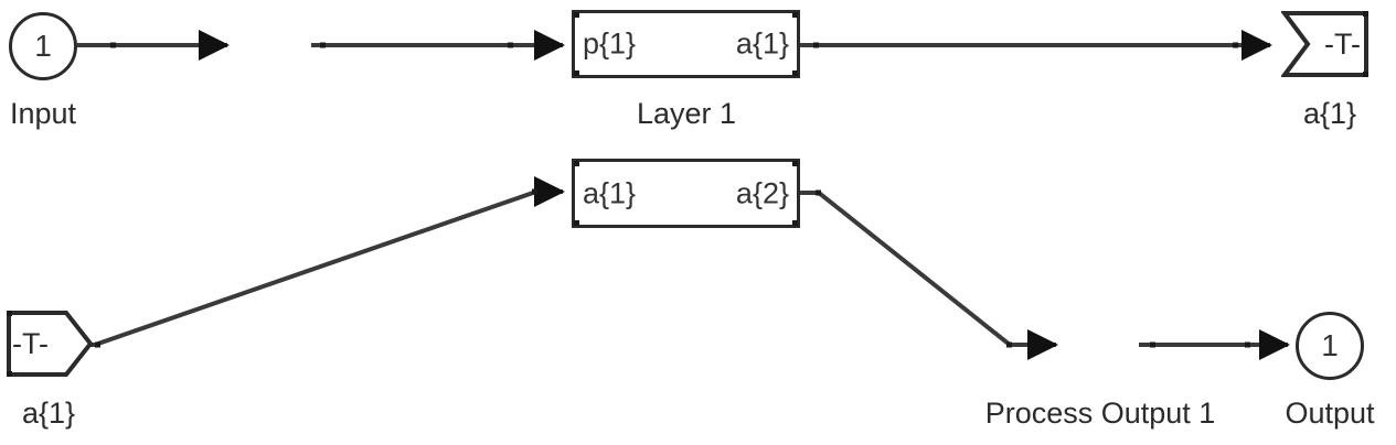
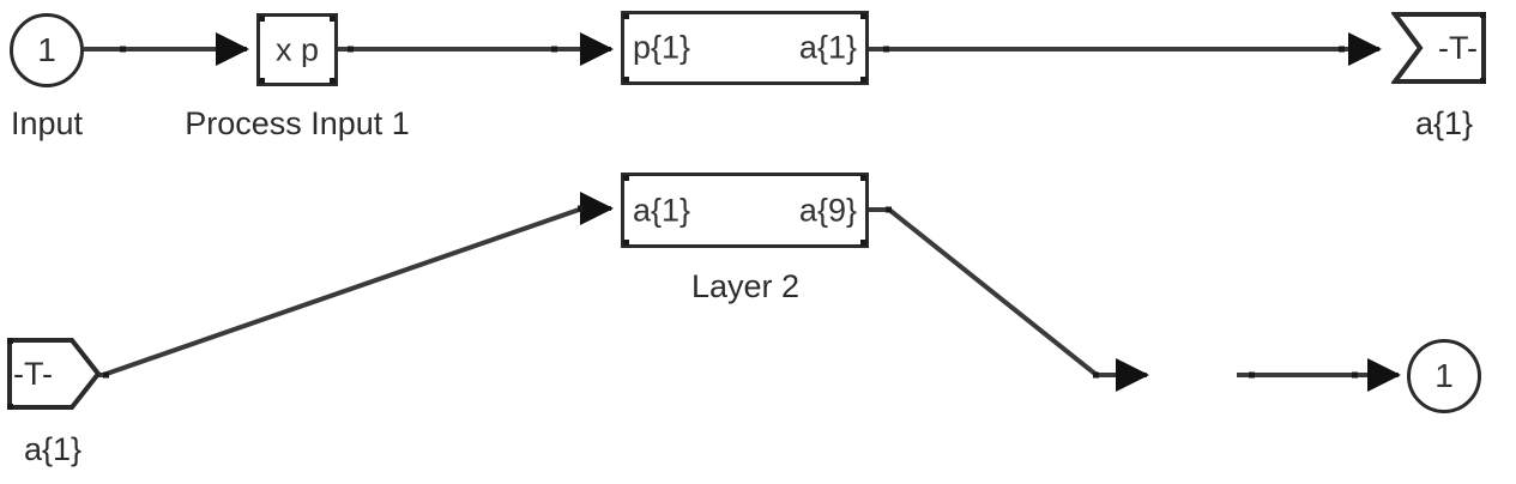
  1
  Input
+ x p
+ Process Input 1
  p{1}
  a{1}
- Layer 1
  -T-
  a{1}
  a{1}
- a{2}
+ a{9}
+ Layer 2
  -T-
  a{1}
- Process Output 1
  1
- Output
